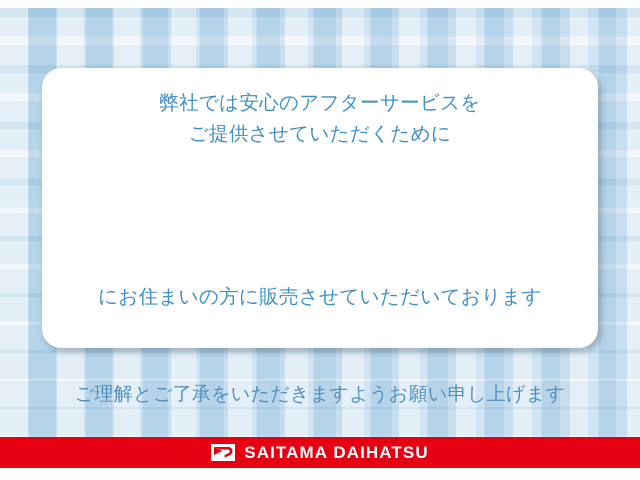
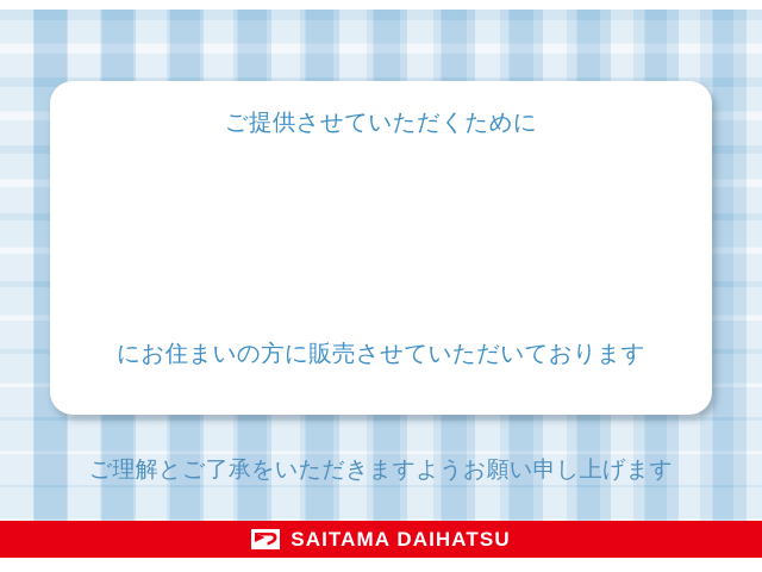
- 弊社では安心のアフターサービスを
  ご提供させていただくために
  にお住まいの方に販売させていただいております
  ご理解とご了承をいただきますようお願い申し上げます
  SAITAMA DAIHATSU
